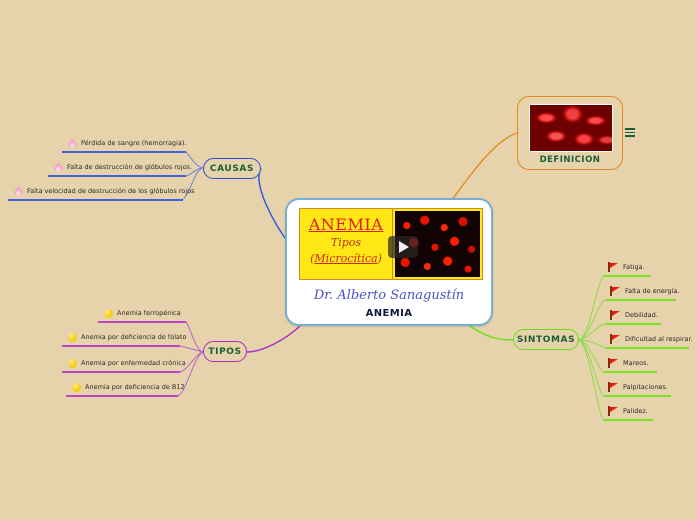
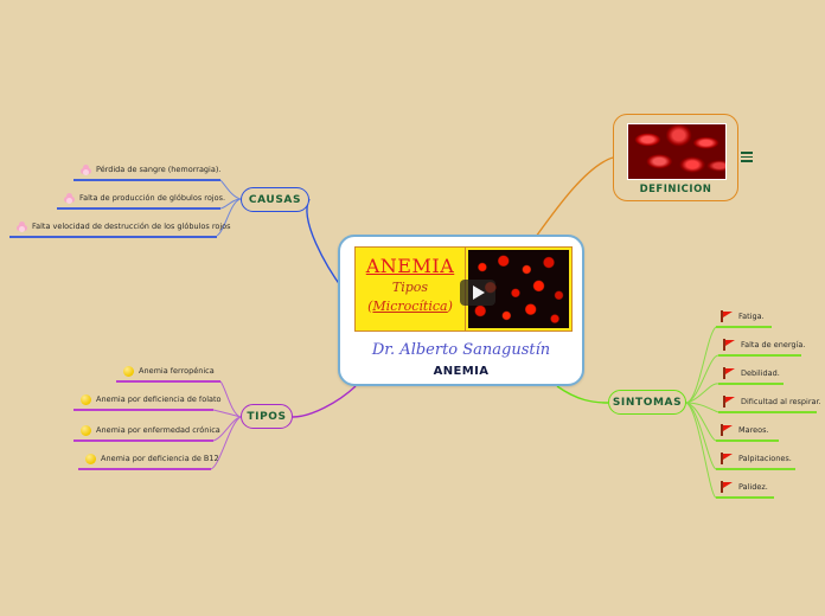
  ANEMIA
  Tipos
  (Microcítica)
  Dr. Alberto Sanagustín
  ANEMIA
  CAUSAS
  TIPOS
  SINTOMAS
  DEFINICION
  Pérdida de sangre (hemorragia).
- Falta de destrucción de glóbulos rojos.
+ Falta de producción de glóbulos rojos.
  Falta velocidad de destrucción de los glóbulos rojos
  Anemia ferropénica
  Anemia por deficiencia de folato
  Anemia por enfermedad crónica
  Anemia por deficiencia de B12
  Fatiga.
  Falta de energía.
  Debilidad.
  Dificultad al respirar.
  Mareos.
  Palpitaciones.
  Palidez.
